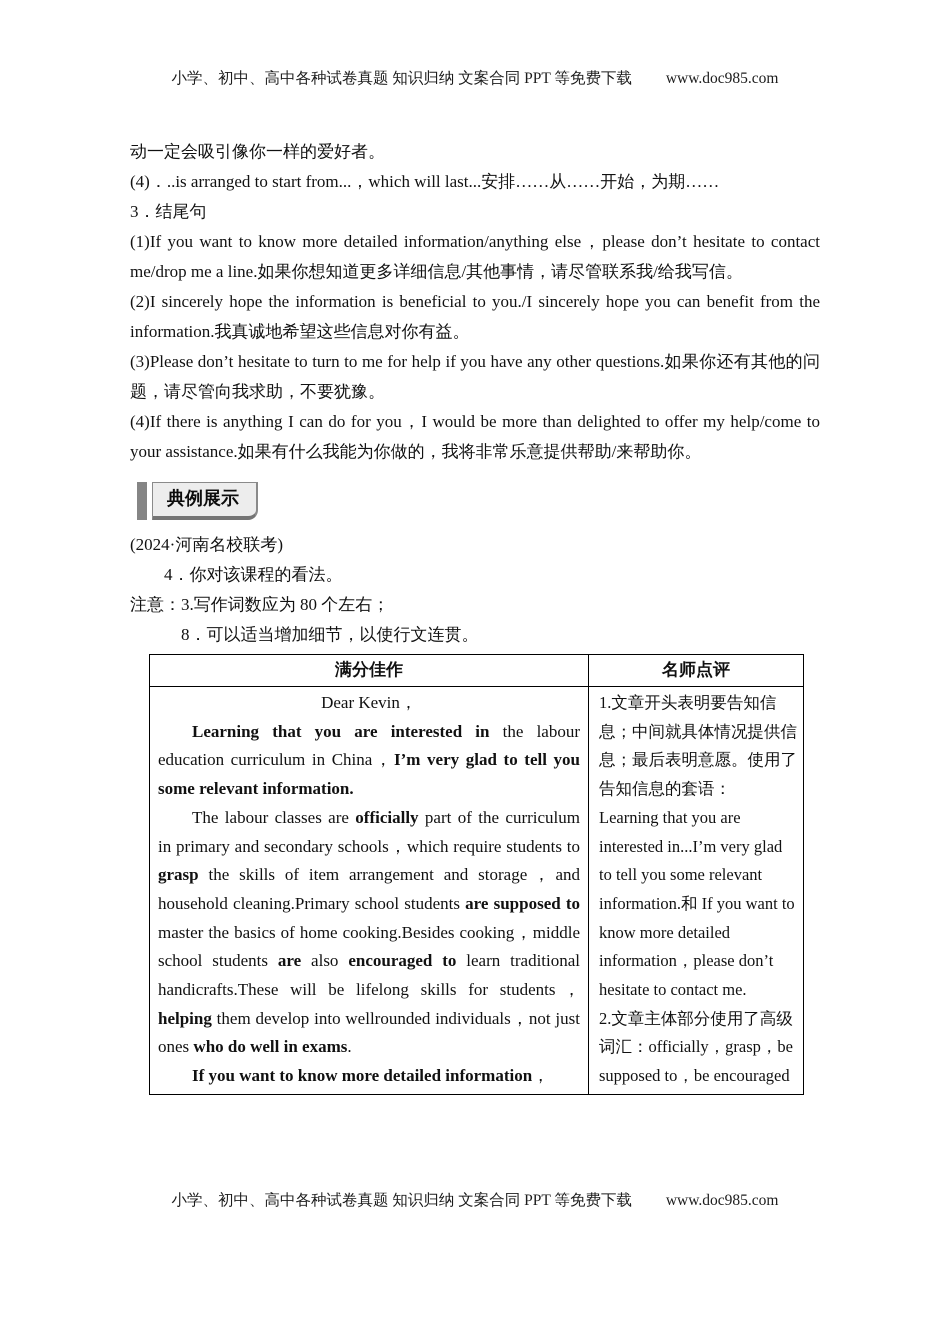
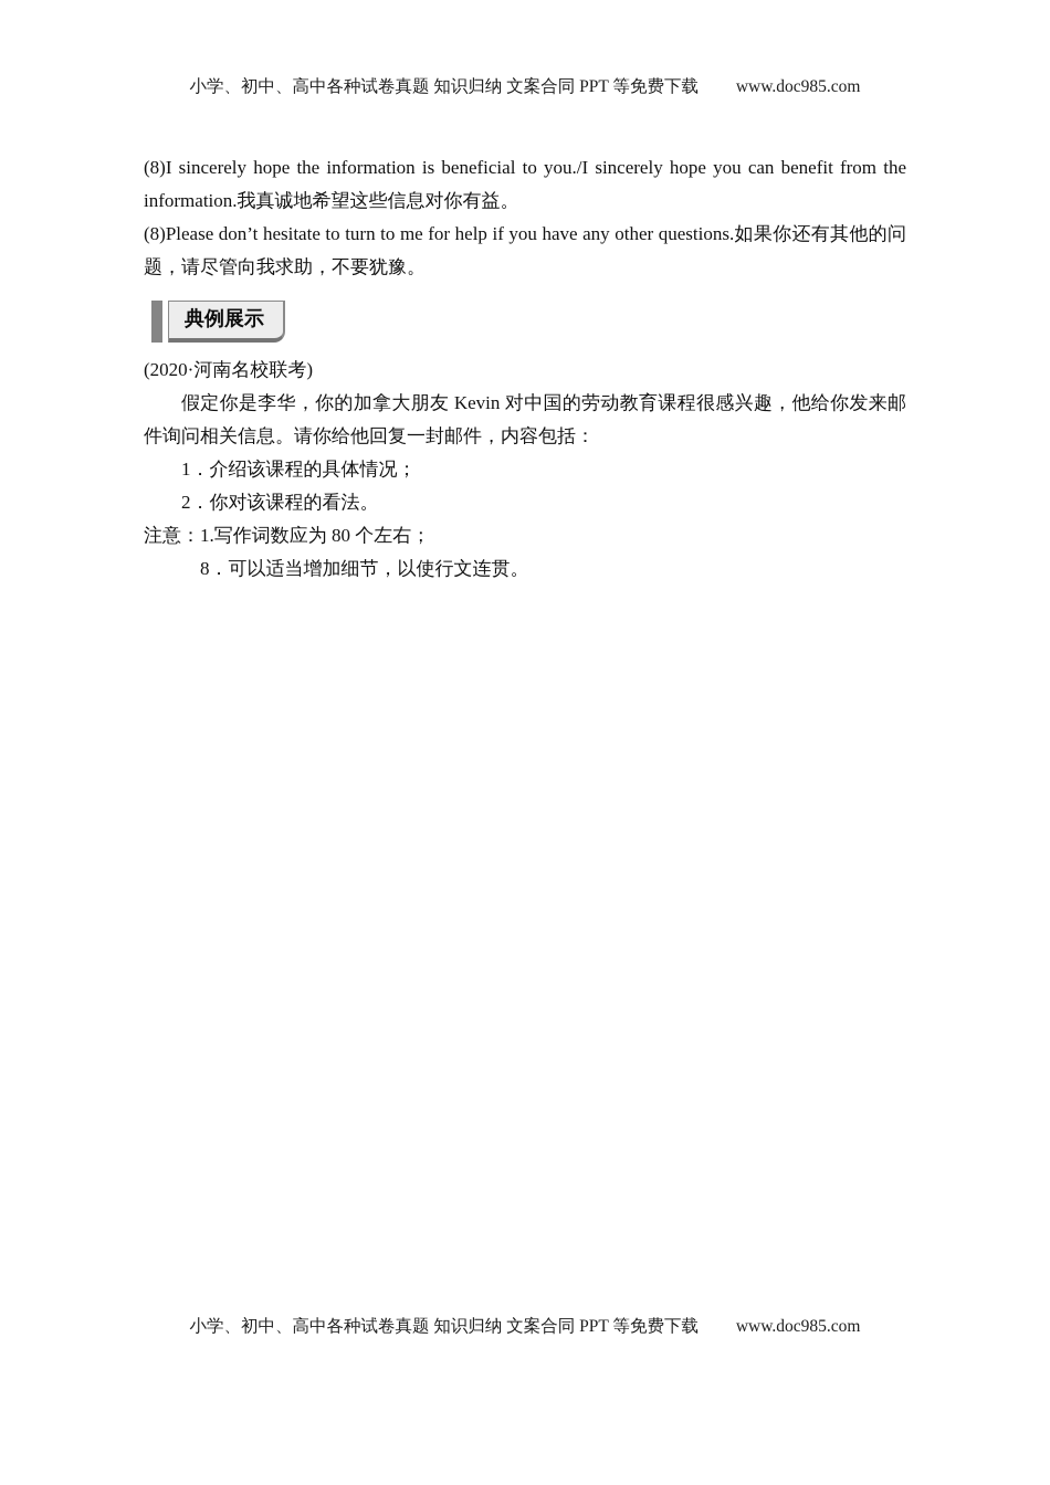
  小学、初中、高中各种试卷真题 知识归纳 文案合同 PPT 等免费下载 www.doc985.com
- 动一定会吸引像你一样的爱好者。
- (4)．..is arranged to start from...，which will last...安排……从……开始，为期……
- 3．结尾句
- (1)If you want to know more detailed information/anything else，please don’t hesitate to contact me/drop me a line.如果你想知道更多详细信息/其他事情，请尽管联系我/给我写信。
- (2)I sincerely hope the information is beneficial to you./I sincerely hope you can benefit from the information.我真诚地希望这些信息对你有益。
+ (8)I sincerely hope the information is beneficial to you./I sincerely hope you can benefit from the information.我真诚地希望这些信息对你有益。
- (3)Please don’t hesitate to turn to me for help if you have any other questions.如果你还有其他的问题，请尽管向我求助，不要犹豫。
+ (8)Please don’t hesitate to turn to me for help if you have any other questions.如果你还有其他的问题，请尽管向我求助，不要犹豫。
- (4)If there is anything I can do for you，I would be more than delighted to offer my help/come to your assistance.如果有什么我能为你做的，我将非常乐意提供帮助/来帮助你。
  典例展示
- (2024·河南名校联考)
+ (2020·河南名校联考)
+ 假定你是李华，你的加拿大朋友 Kevin 对中国的劳动教育课程很感兴趣，他给你发来邮件询问相关信息。请你给他回复一封邮件，内容包括：
+ 1．介绍该课程的具体情况；
- 4．你对该课程的看法。
+ 2．你对该课程的看法。
- 注意：3.写作词数应为 80 个左右；
+ 注意：1.写作词数应为 80 个左右；
  8．可以适当增加细节，以使行文连贯。
- 满分佳作	名师点评
- Dear Kevin， Learning that you are interested in the labour education curriculum in China，I’m very glad to tell you some relevant information. The labour classes are officially part of the curriculum in primary and secondary schools，which require students to grasp the skills of item arrangement and storage，and household cleaning.Primary school students are supposed to master the basics of home cooking.Besides cooking，middle school students are also encouraged to learn traditional handicrafts.These will be lifelong skills for students，helping them develop into wellrounded individuals，not just ones who do well in exams. If you want to know more detailed information，	1.文章开头表明要告知信息；中间就具体情况提供信息；最后表明意愿。使用了告知信息的套语： Learning that you are interested in...I’m very glad to tell you some relevant information.和 If you want to know more detailed information，please don’t hesitate to contact me. 2.文章主体部分使用了高级词汇：officially，grasp，be supposed to，be encouraged
  小学、初中、高中各种试卷真题 知识归纳 文案合同 PPT 等免费下载 www.doc985.com
